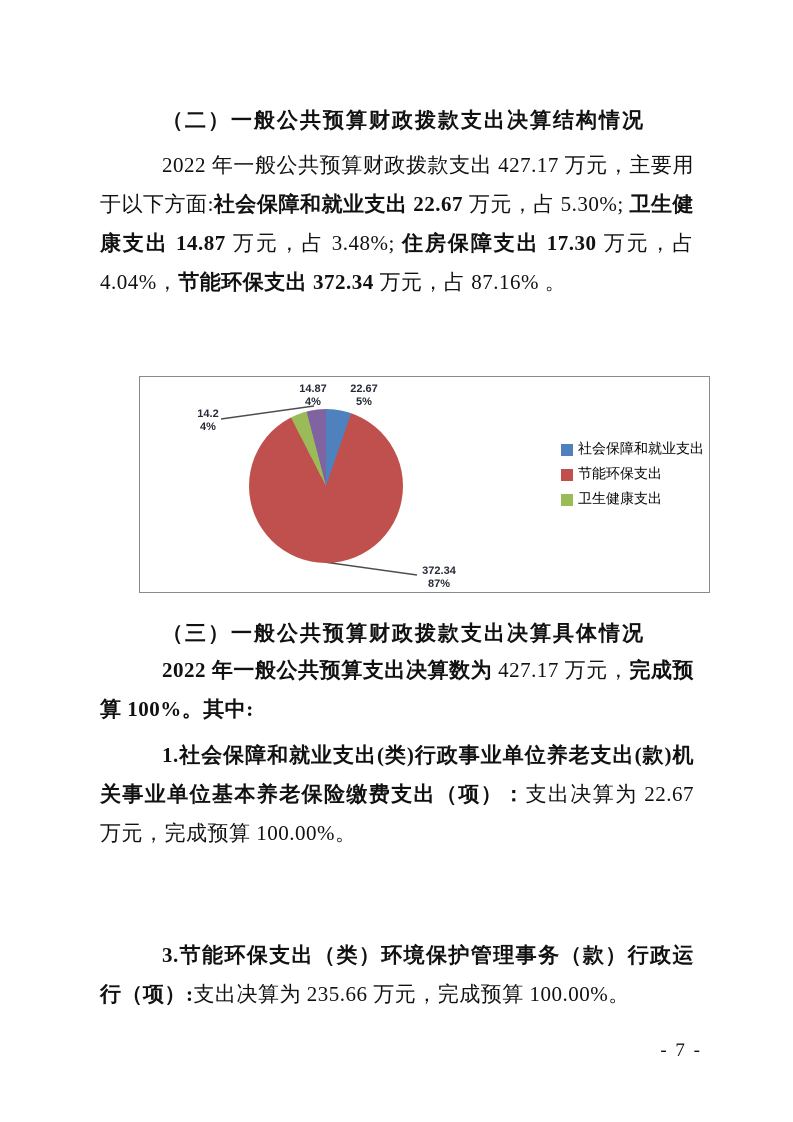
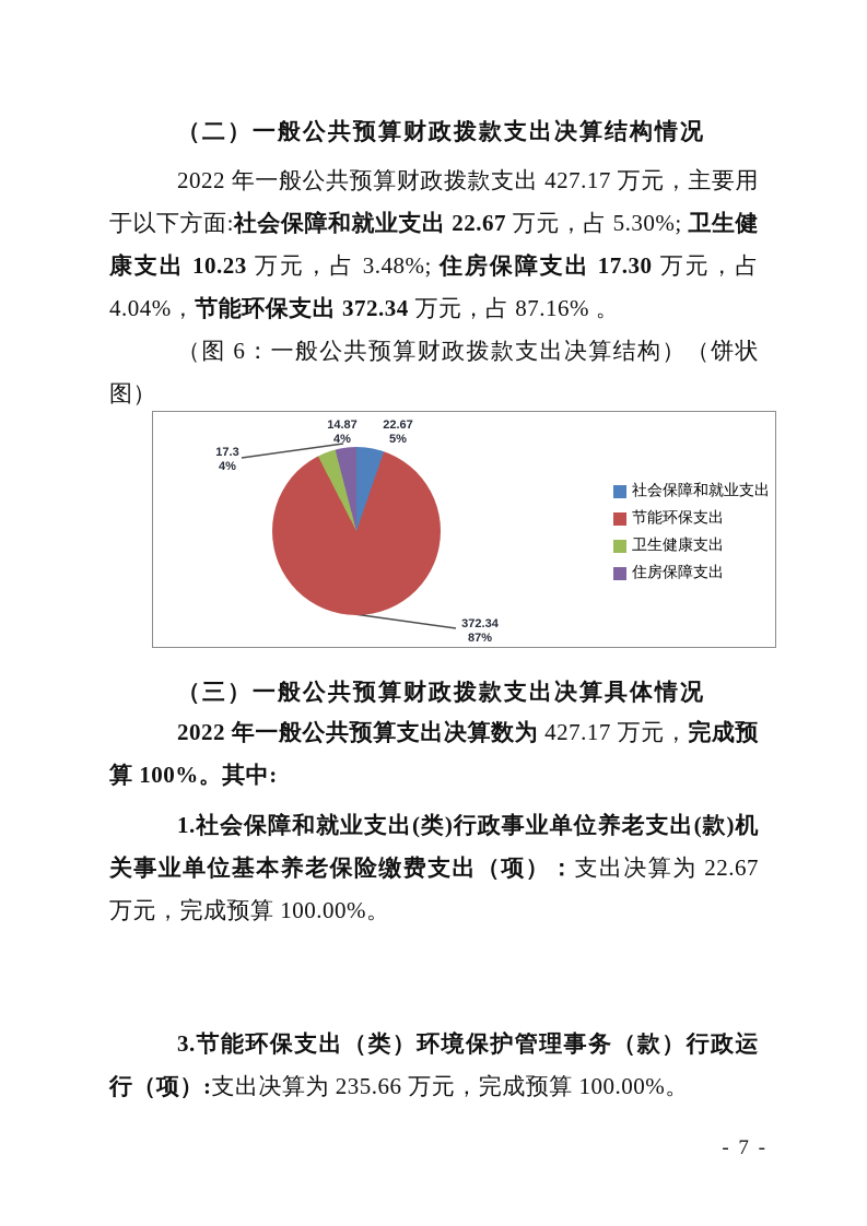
  （二）一般公共预算财政拨款支出决算结构情况
- 2022 年一般公共预算财政拨款支出 427.17 万元，主要用于以下方面:社会保障和就业支出 22.67 万元，占 5.30%; 卫生健康支出 14.87 万元，占 3.48%; 住房保障支出 17.30 万元，占 4.04%，节能环保支出 372.34 万元，占 87.16% 。
+ 2022 年一般公共预算财政拨款支出 427.17 万元，主要用于以下方面:社会保障和就业支出 22.67 万元，占 5.30%; 卫生健康支出 10.23 万元，占 3.48%; 住房保障支出 17.30 万元，占 4.04%，节能环保支出 372.34 万元，占 87.16% 。
+ （图 6：一般公共预算财政拨款支出决算结构）（饼状图）
  14.87
  4%
  22.67
  5%
- 14.2
+ 17.3
  4%
  372.34
  87%
  社会保障和就业支出
  节能环保支出
  卫生健康支出
+ 住房保障支出
  （三）一般公共预算财政拨款支出决算具体情况
  2022 年一般公共预算支出决算数为 427.17 万元，完成预算 100%。其中:
  1.社会保障和就业支出(类)行政事业单位养老支出(款)机关事业单位基本养老保险缴费支出（项）：支出决算为 22.67 万元，完成预算 100.00%。
  3.节能环保支出（类）环境保护管理事务（款）行政运行（项）:支出决算为 235.66 万元，完成预算 100.00%。
  - 7 -
